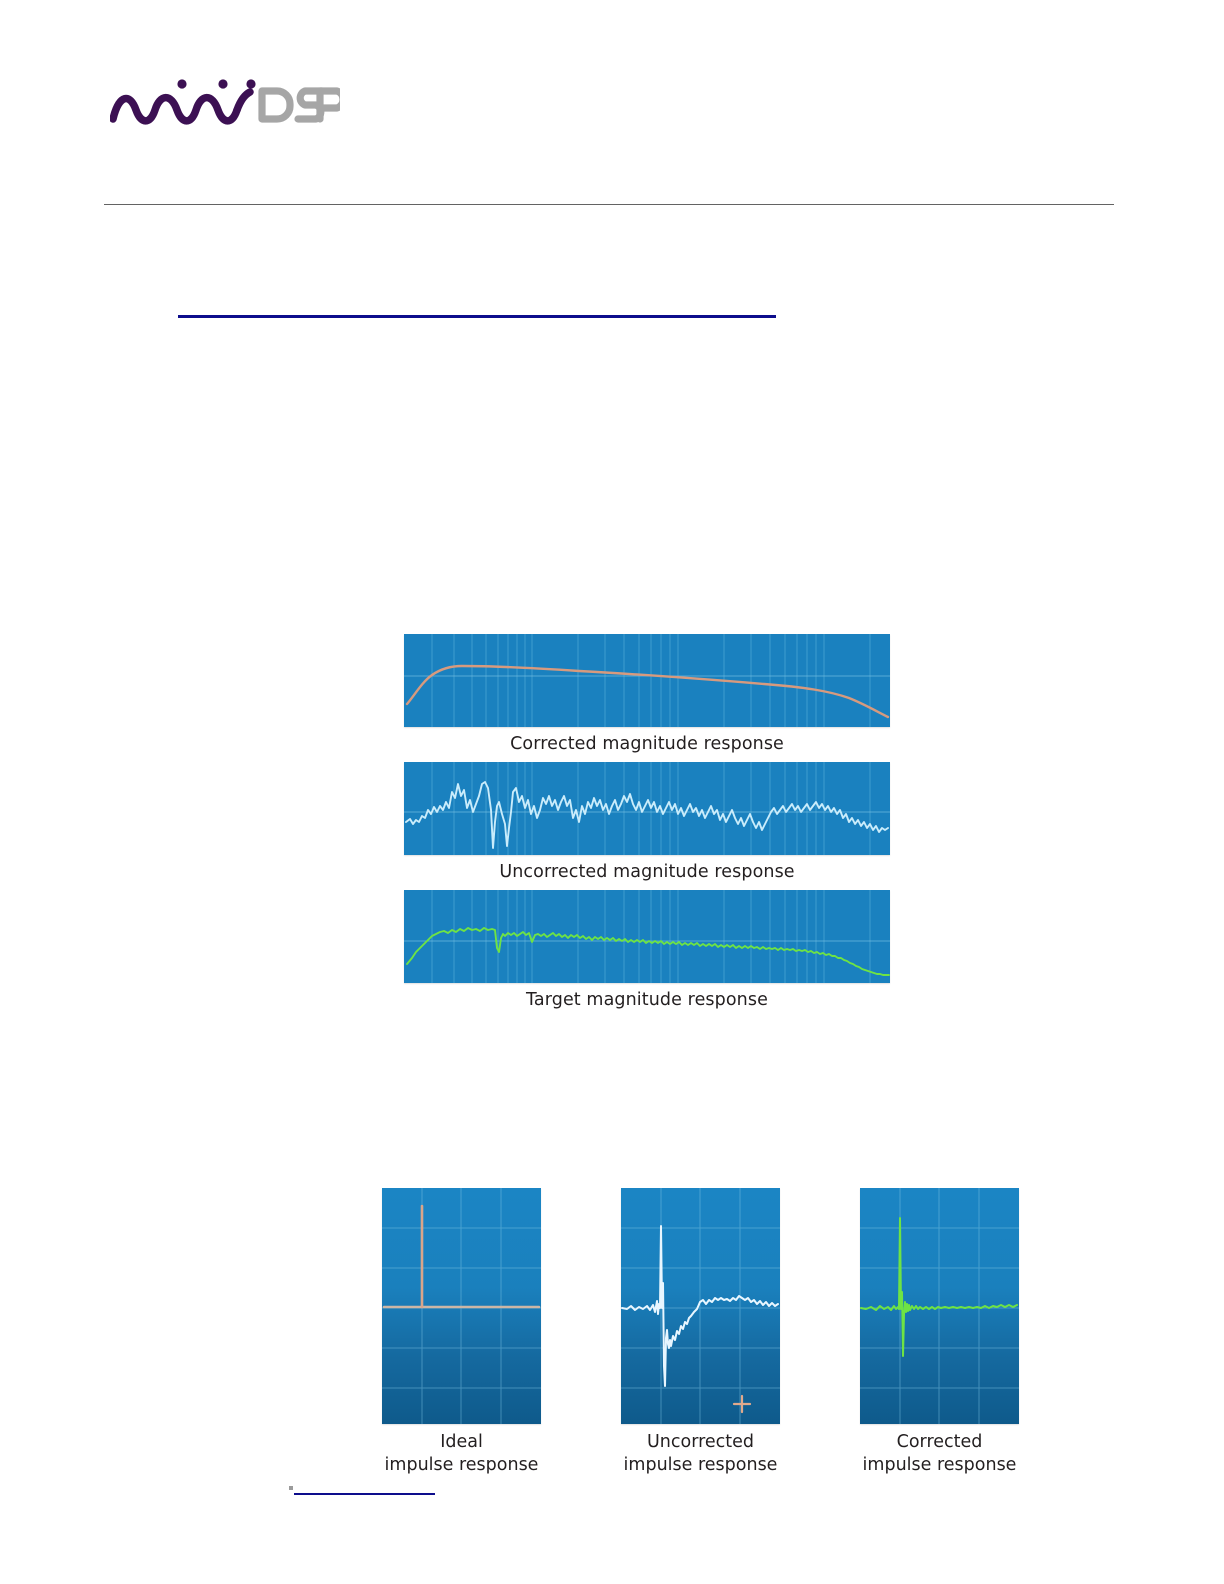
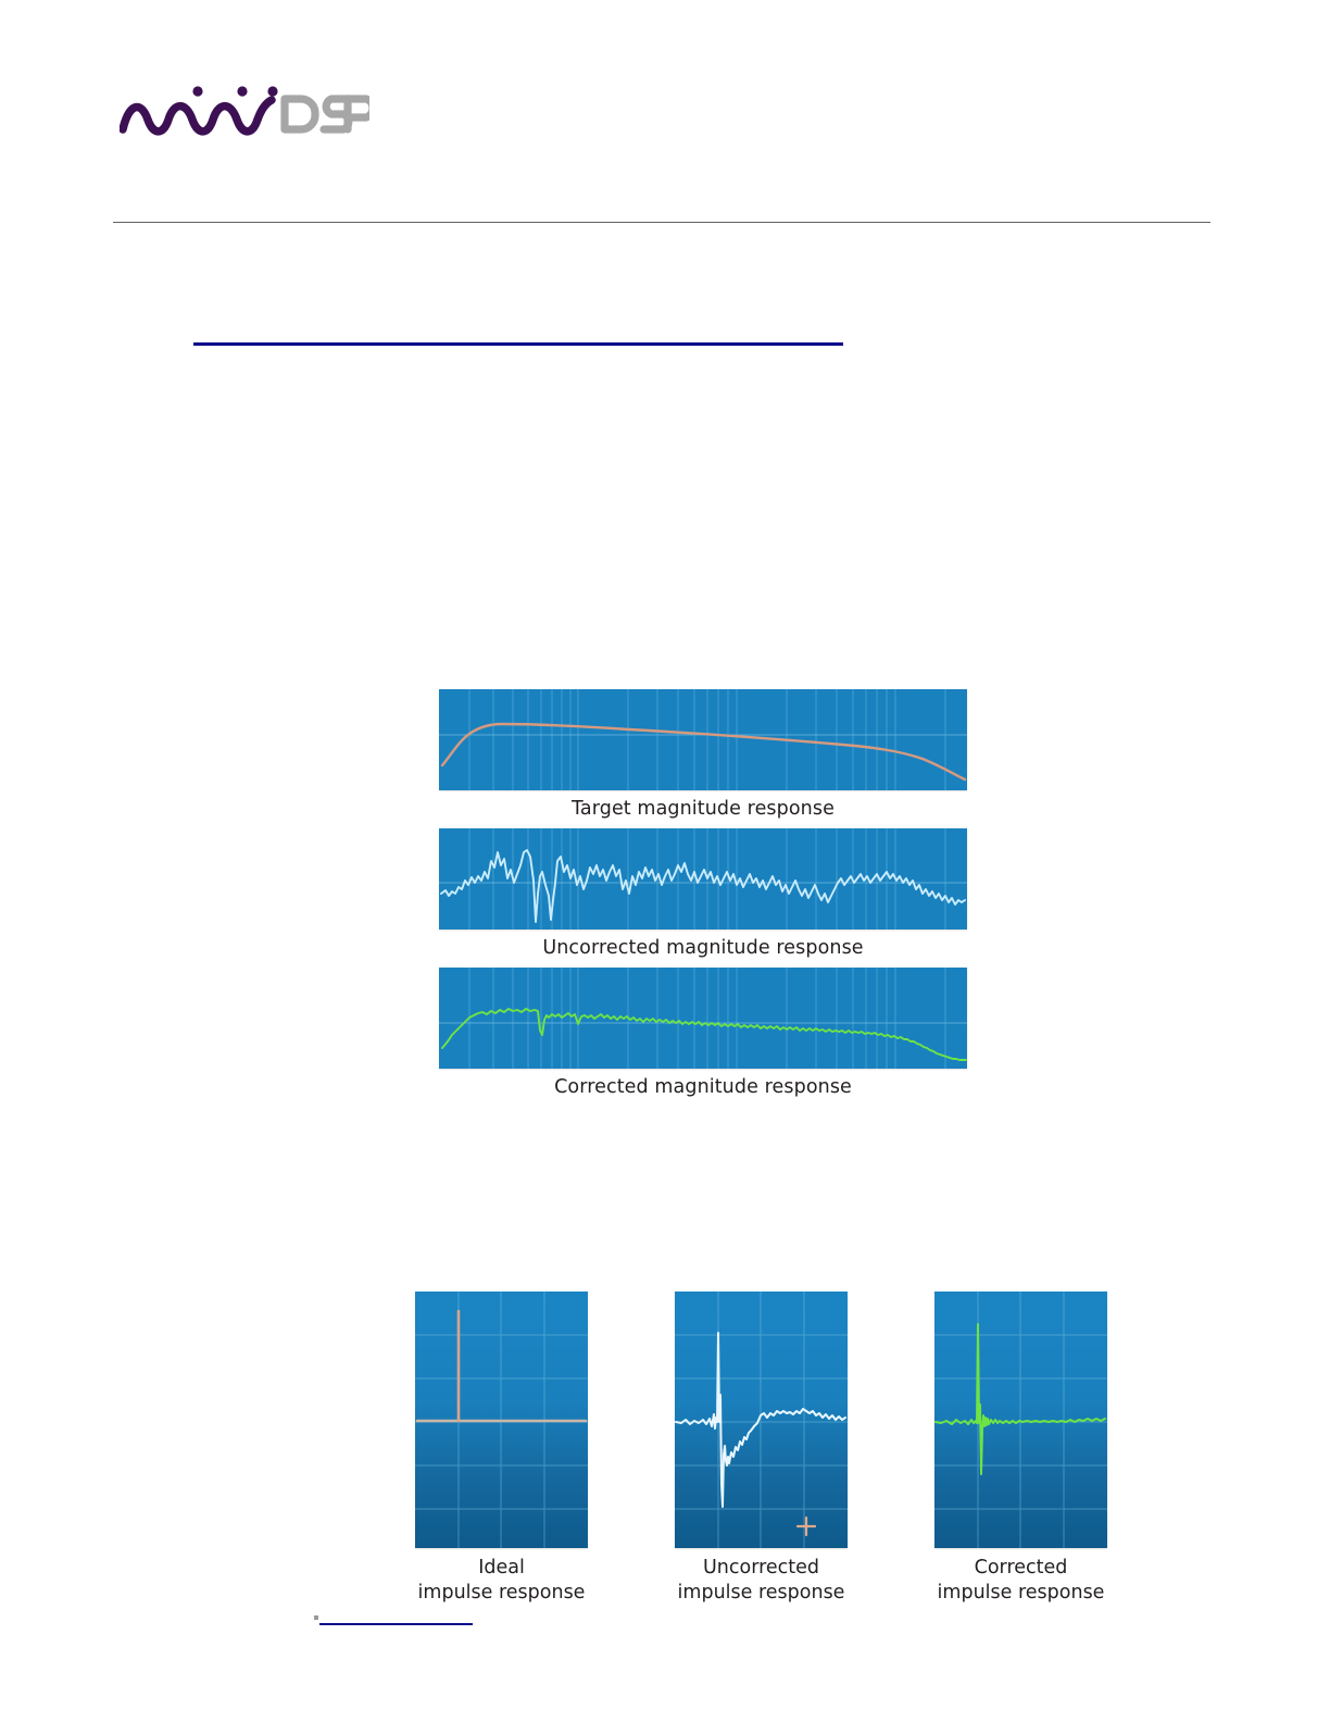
- Corrected magnitude response
+ Target magnitude response
  Uncorrected magnitude response
- Target magnitude response
+ Corrected magnitude response
  Ideal
  impulse response
  Uncorrected
  impulse response
  Corrected
  impulse response
